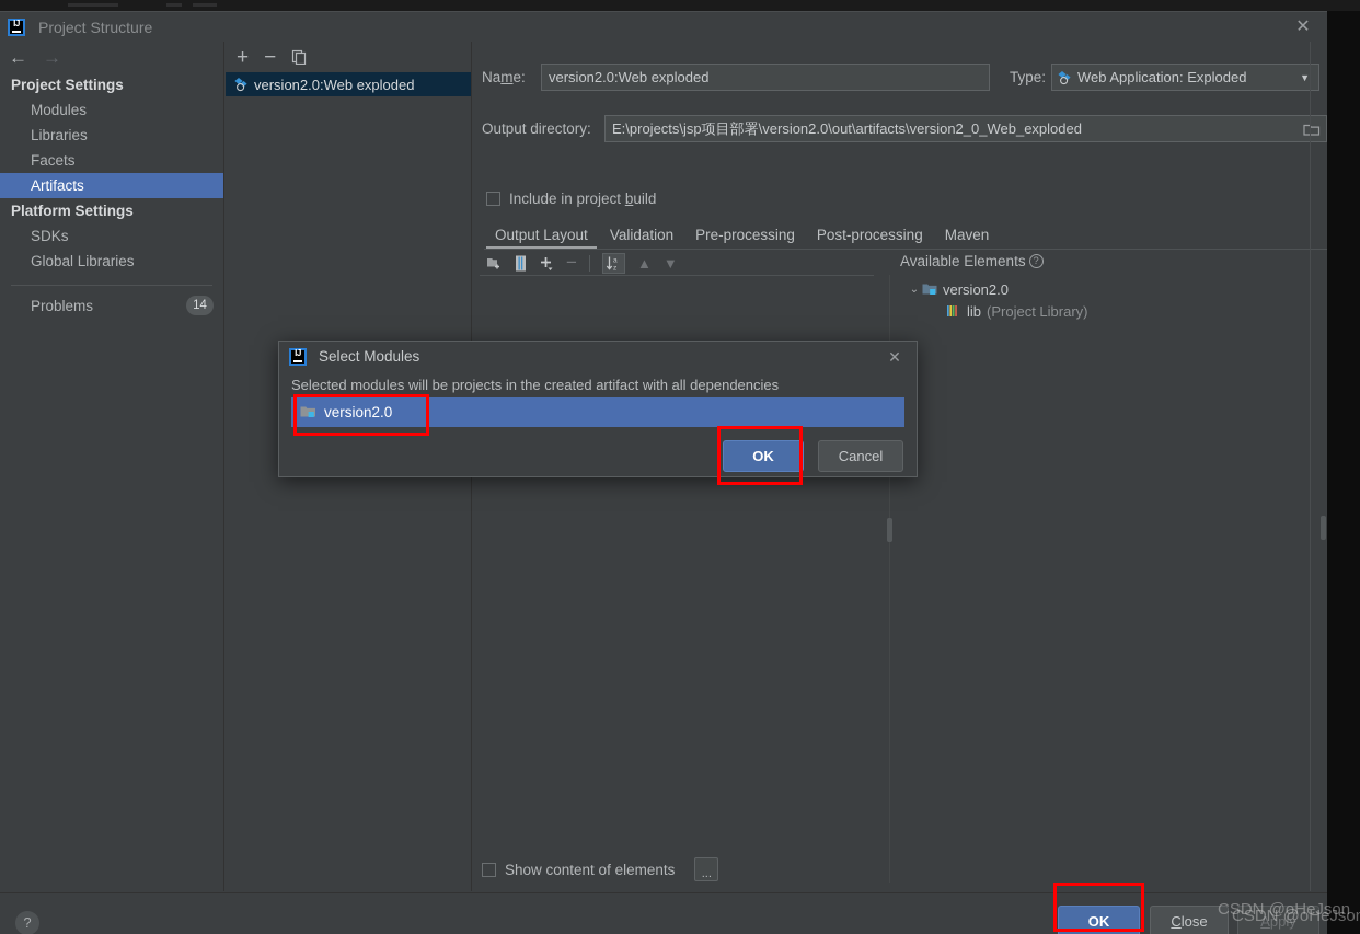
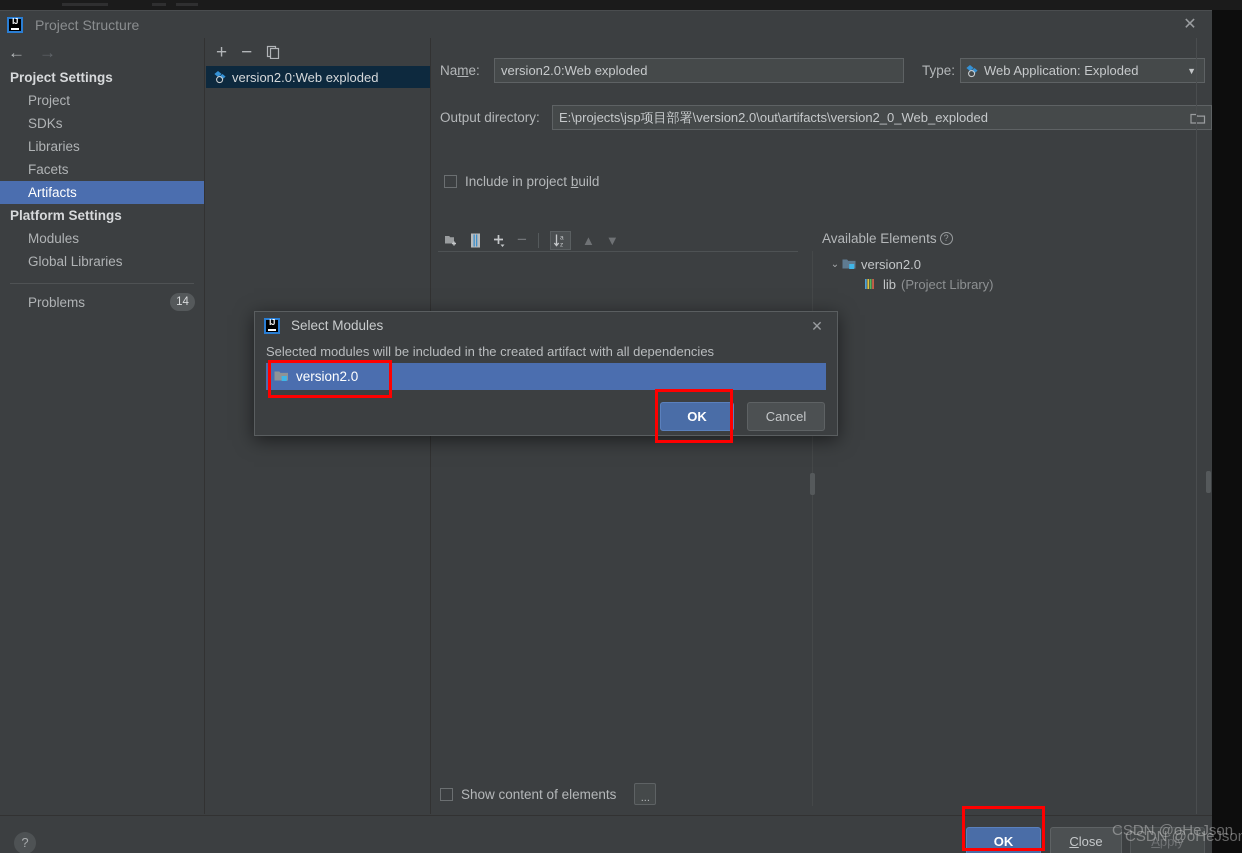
  Project Structure
  ✕
  ←
  →
  Project Settings
+ Project
- Modules
+ SDKs
  Libraries
  Facets
  Artifacts
  Platform Settings
- SDKs
+ Modules
  Global Libraries
  Problems
  14
  +
  −
  version2.0:Web exploded
  Name:
  version2.0:Web exploded
  Type:
  Web Application: Exploded
  ▼
  Output directory:
  E:\projects\jsp项目部署\version2.0\out\artifacts\version2_0_Web_exploded
  Include in project build
- Output Layout
- Validation
- Pre-processing
- Post-processing
- Maven
  −
  ▲
  ▼
  Available Elements
  ?
  ⌄
  version2.0
  lib
  (Project Library)
  Show content of elements
  ...
  ?
  OK
  Close
  Apply
  Select Modules
  ✕
- Selected modules will be projects in the created artifact with all dependencies
+ Selected modules will be included in the created artifact with all dependencies
  version2.0
  OK
  Cancel
  CSDN @oHeJson
  CSDN @oHeJso
